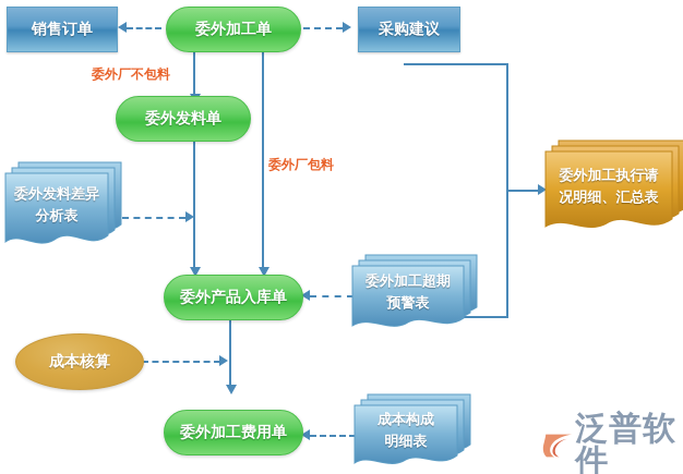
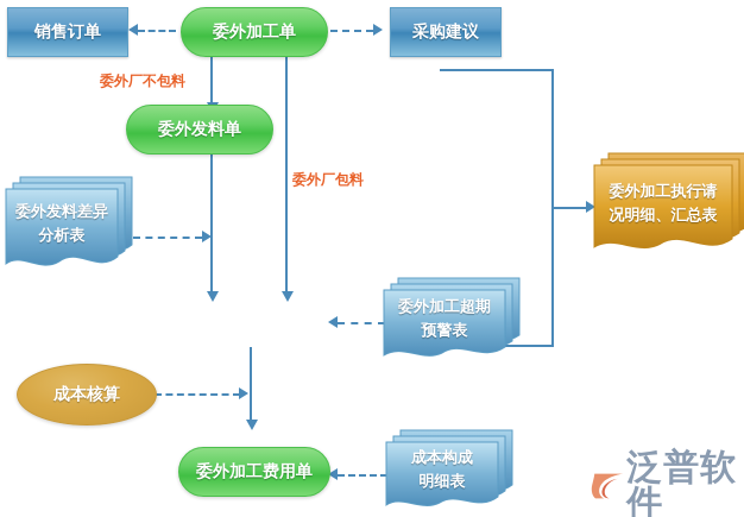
  委外厂不包料
  委外厂包料
  销售订单
  委外加工单
  采购建议
  委外发料单
  委外发料差异
  分析表
  委外加工执行请
  况明细、汇总表
- 委外产品入库单
  委外加工超期
  预警表
  成本核算
  委外加工费用单
  成本构成
  明细表
  泛普软件
